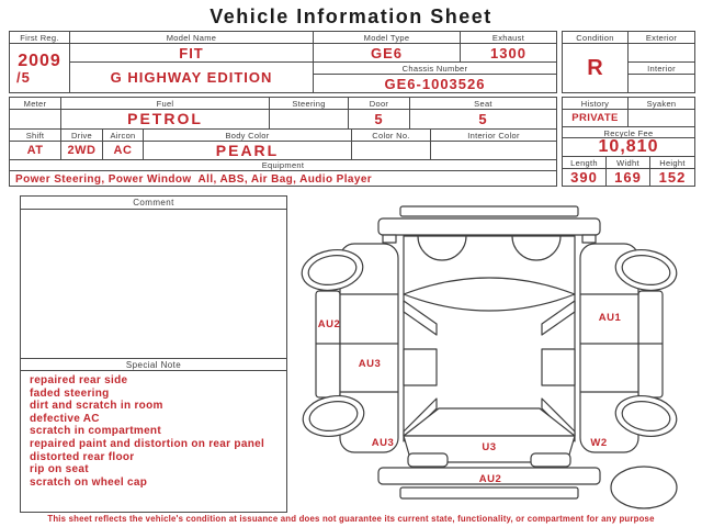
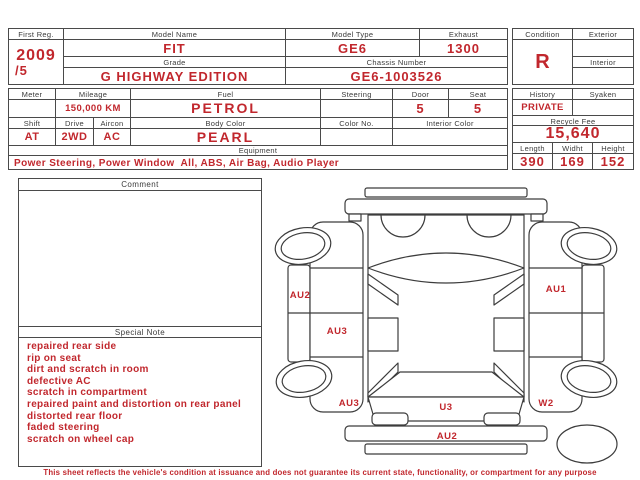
- Vehicle Information Sheet
  First Reg.
  2009
  /5
  Model Name
  FIT
  Model Type
  GE6
  Exhaust
  1300
+ Grade
  G HIGHWAY EDITION
  Chassis Number
  GE6-1003526
  Condition
  R
  Exterior
  Interior
  Meter
+ Mileage
+ 150,000 KM
  Fuel
  PETROL
  Steering
  Door
  5
  Seat
  5
  Shift
  AT
  Drive
  2WD
  Aircon
  AC
  Body Color
  PEARL
  Color No.
  Interior Color
  Equipment
  Power Steering, Power Window All, ABS, Air Bag, Audio Player
  History
  Syaken
  PRIVATE
  Recycle Fee
- 10,810
+ 15,640
  Length
  Widht
  Height
  390
  169
  152
  Comment
  Special Note
  repaired rear side
- faded steering
+ rip on seat
  dirt and scratch in room
  defective AC
  scratch in compartment
  repaired paint and distortion on rear panel
  distorted rear floor
- rip on seat
+ faded steering
  scratch on wheel cap
  AU2
  AU3
  AU3
  AU1
  W2
  U3
  AU2
  This sheet reflects the vehicle's condition at issuance and does not guarantee its current state, functionality, or compartment for any purpose
